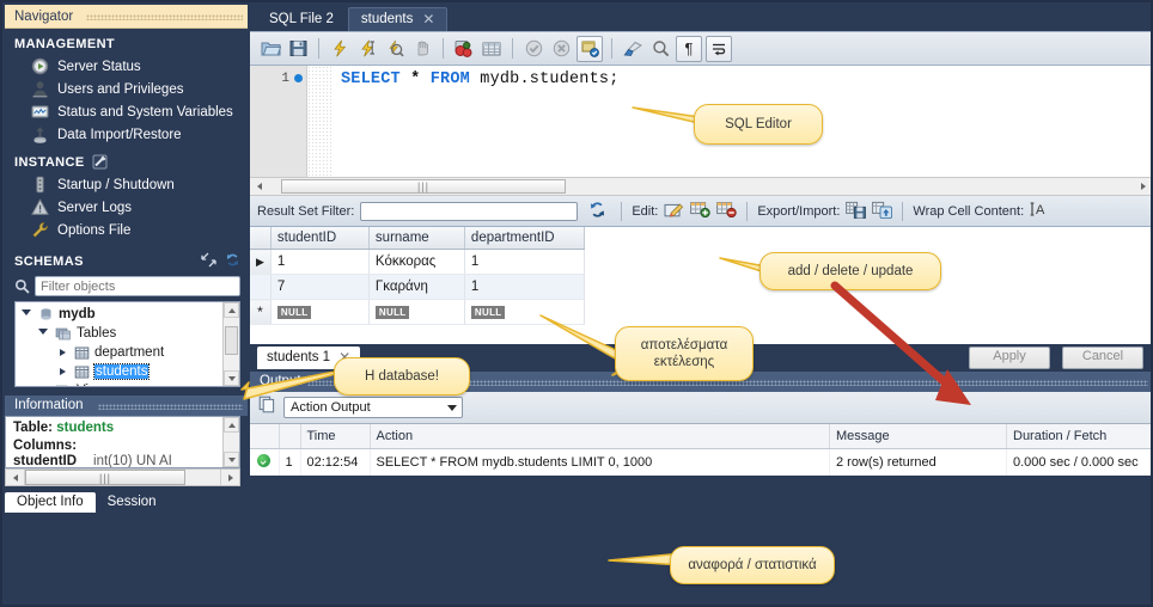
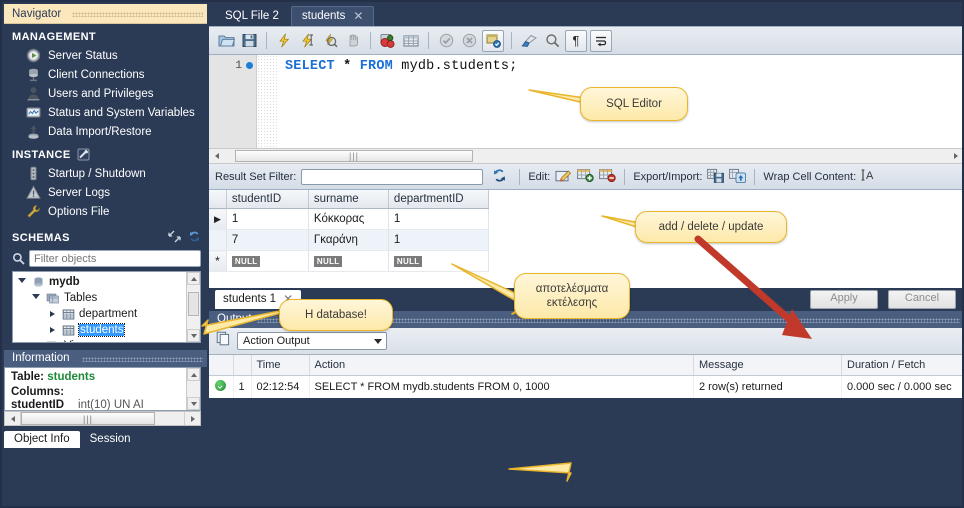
  Navigator
  MANAGEMENT
  Server Status
+ Client Connections
  Users and Privileges
  Status and System Variables
  Data Import/Restore
  INSTANCE
  Startup / Shutdown
  Server Logs
  Options File
  SCHEMAS
  Filter objects
  mydb
  Tables
  department
  students
  Information
  Table: students
  Columns:
  studentID
  int(10) UN AI
  |||
  Object Info
  Session
  SQL File 2
  students
  ✕
  ¶
  1
  SELECT * FROM mydb.students;
  |||
  Result Set Filter:
  Edit:
  Export/Import:
  Wrap Cell Content:
  A
  	studentID	surname	departmentID
  ▶	1	Κόκκορας	1
  	7	Γκαράνη	1
  *	NULL	NULL	NULL
  students 1
  Apply
  Cancel
  Action Output
  		Time	Action	Message	Duration / Fetch
- 	1	02:12:54	SELECT * FROM mydb.students LIMIT 0, 1000	2 row(s) returned	0.000 sec / 0.000 sec
+ 	1	02:12:54	SELECT * FROM mydb.students FROM 0, 1000	2 row(s) returned	0.000 sec / 0.000 sec
  SQL Editor
  add / delete / update
  αποτελέσματα
  εκτέλεσης
  Η database!
- αναφορά / στατιστικά
